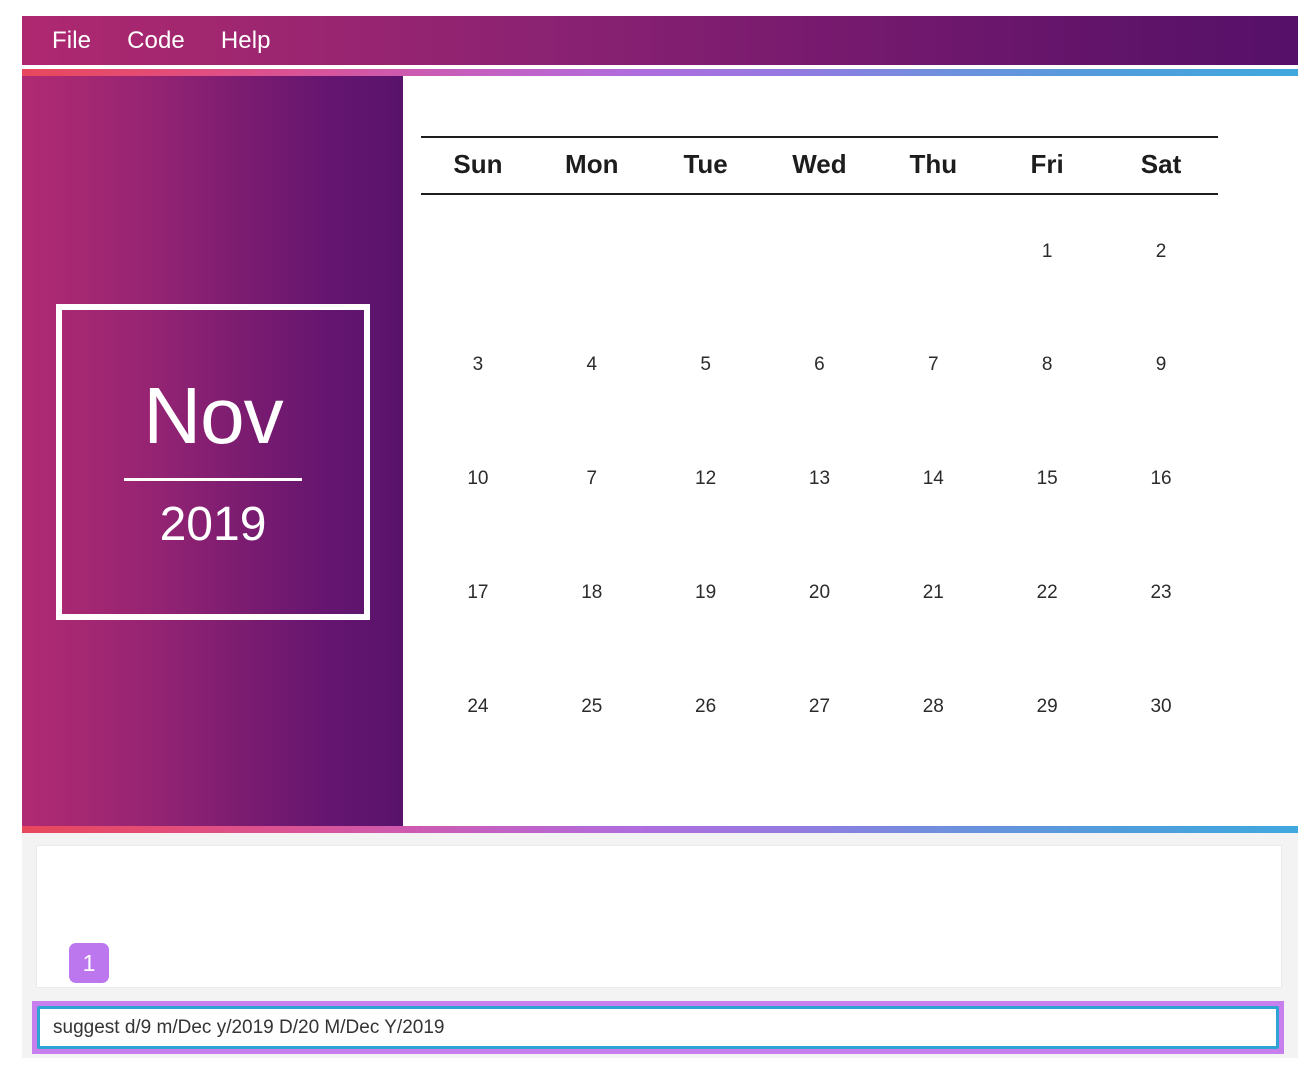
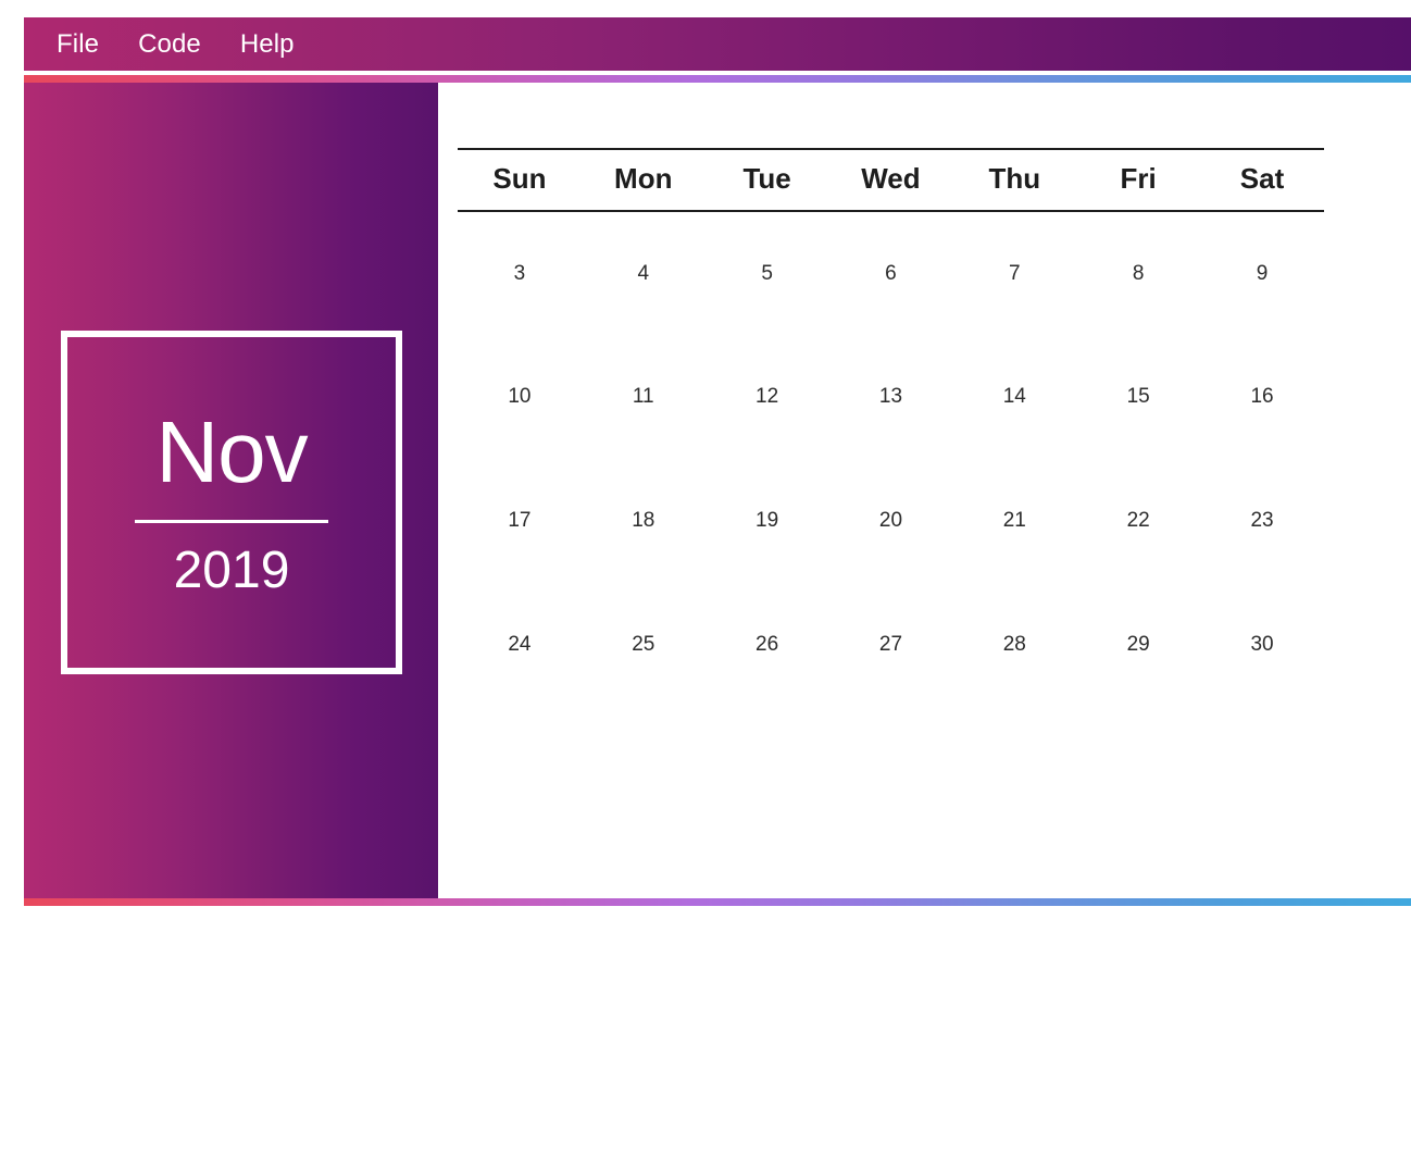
  File
  Code
  Help
  Nov
  2019
  Sun	Mon	Tue	Wed	Thu	Fri	Sat
- 					1	2
  3	4	5	6	7	8	9
- 10	7	12	13	14	15	16
+ 10	11	12	13	14	15	16
  17	18	19	20	21	22	23
  24	25	26	27	28	29	30
- 1
- suggest d/9 m/Dec y/2019 D/20 M/Dec Y/2019
